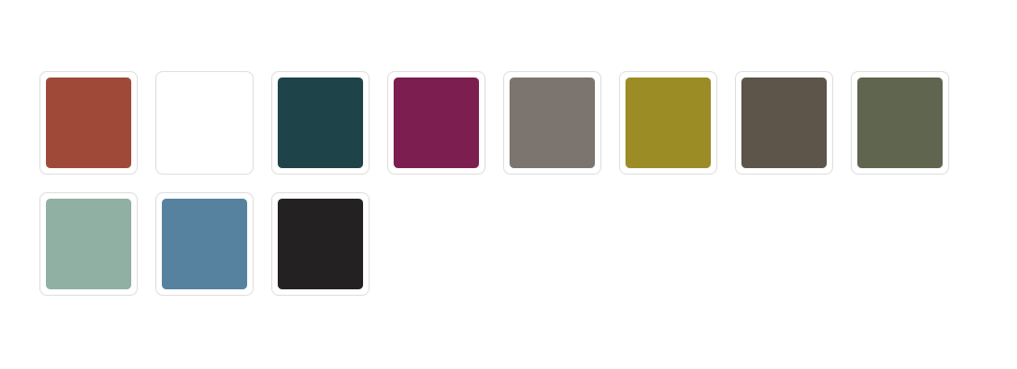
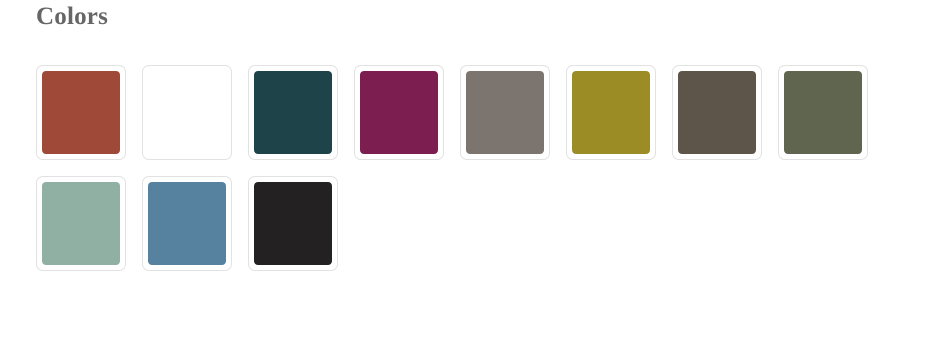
+ Colors
